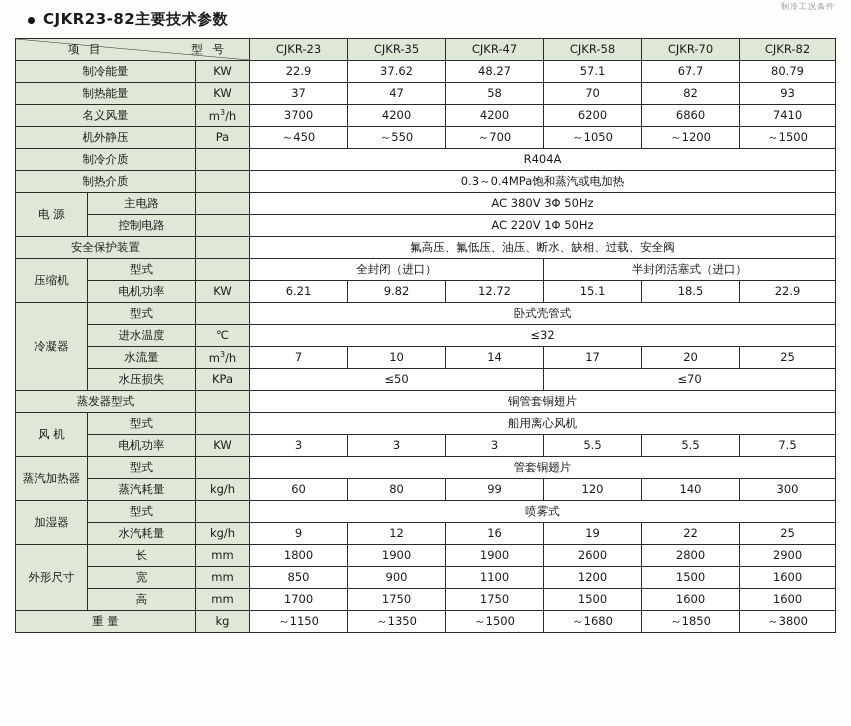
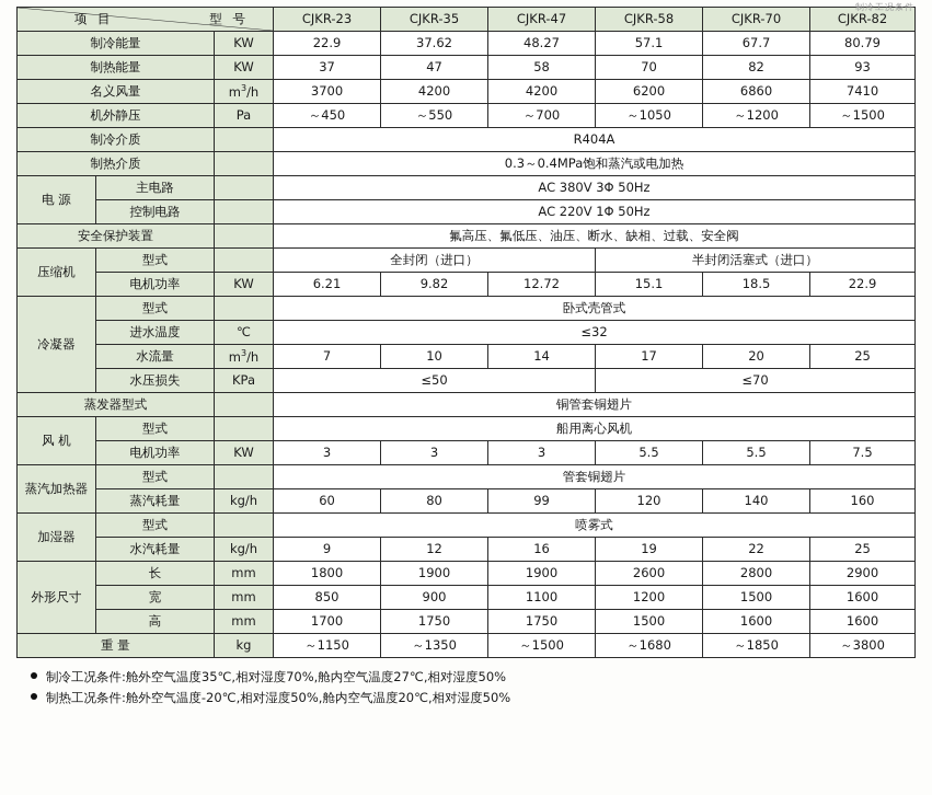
  制冷工况条件
- CJKR23-82主要技术参数
  项 目 型 号	CJKR-23	CJKR-35	CJKR-47	CJKR-58	CJKR-70	CJKR-82
  制冷能量	KW	22.9	37.62	48.27	57.1	67.7	80.79
  制热能量	KW	37	47	58	70	82	93
  名义风量	m3/h	3700	4200	4200	6200	6860	7410
  机外静压	Pa	～450	～550	～700	～1050	～1200	～1500
  制冷介质		R404A
  制热介质		0.3～0.4MPa饱和蒸汽或电加热
  电 源	主电路		AC 380V 3Φ 50Hz
  控制电路		AC 220V 1Φ 50Hz
  安全保护装置		氟高压、氟低压、油压、断水、缺相、过载、安全阀
  压缩机	型式		全封闭（进口）	半封闭活塞式（进口）
  电机功率	KW	6.21	9.82	12.72	15.1	18.5	22.9
  冷凝器	型式		卧式壳管式
  进水温度	℃	≤32
  水流量	m3/h	7	10	14	17	20	25
  水压损失	KPa	≤50	≤70
  蒸发器型式		铜管套铜翅片
  风 机	型式		船用离心风机
  电机功率	KW	3	3	3	5.5	5.5	7.5
  蒸汽加热器	型式		管套铜翅片
- 蒸汽耗量	kg/h	60	80	99	120	140	300
+ 蒸汽耗量	kg/h	60	80	99	120	140	160
  加湿器	型式		喷雾式
  水汽耗量	kg/h	9	12	16	19	22	25
  外形尺寸	长	mm	1800	1900	1900	2600	2800	2900
  宽	mm	850	900	1100	1200	1500	1600
  高	mm	1700	1750	1750	1500	1600	1600
  重 量	kg	～1150	～1350	～1500	～1680	～1850	～3800
+ 制冷工况条件:舱外空气温度35℃,相对湿度70%,舱内空气温度27℃,相对湿度50%
+ 制热工况条件:舱外空气温度-20℃,相对湿度50%,舱内空气温度20℃,相对湿度50%
